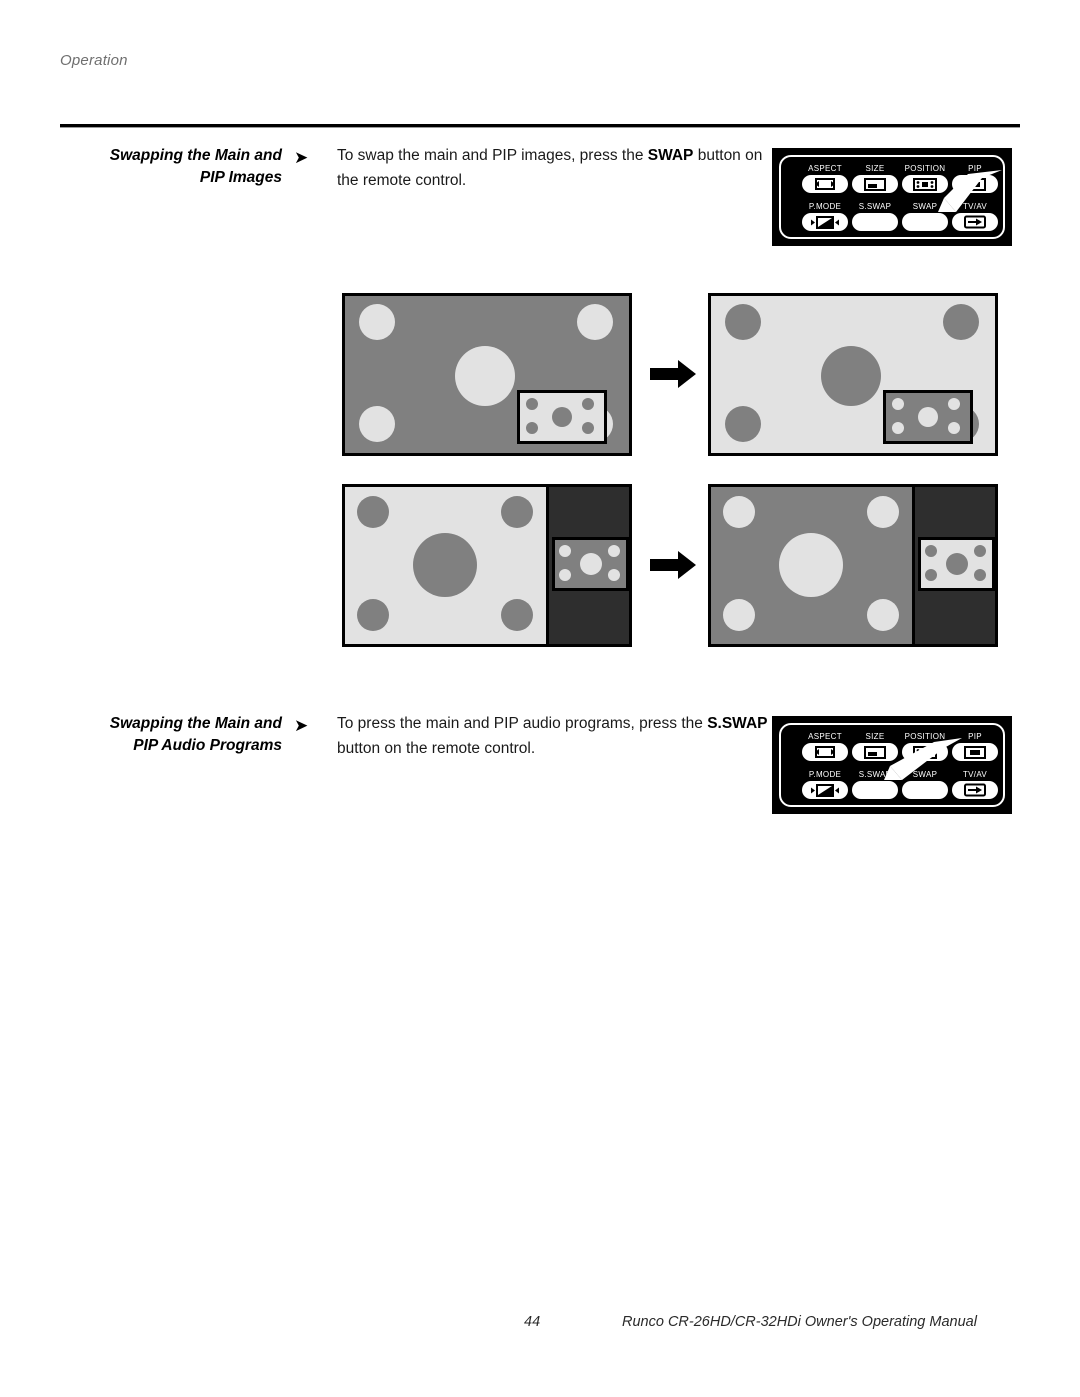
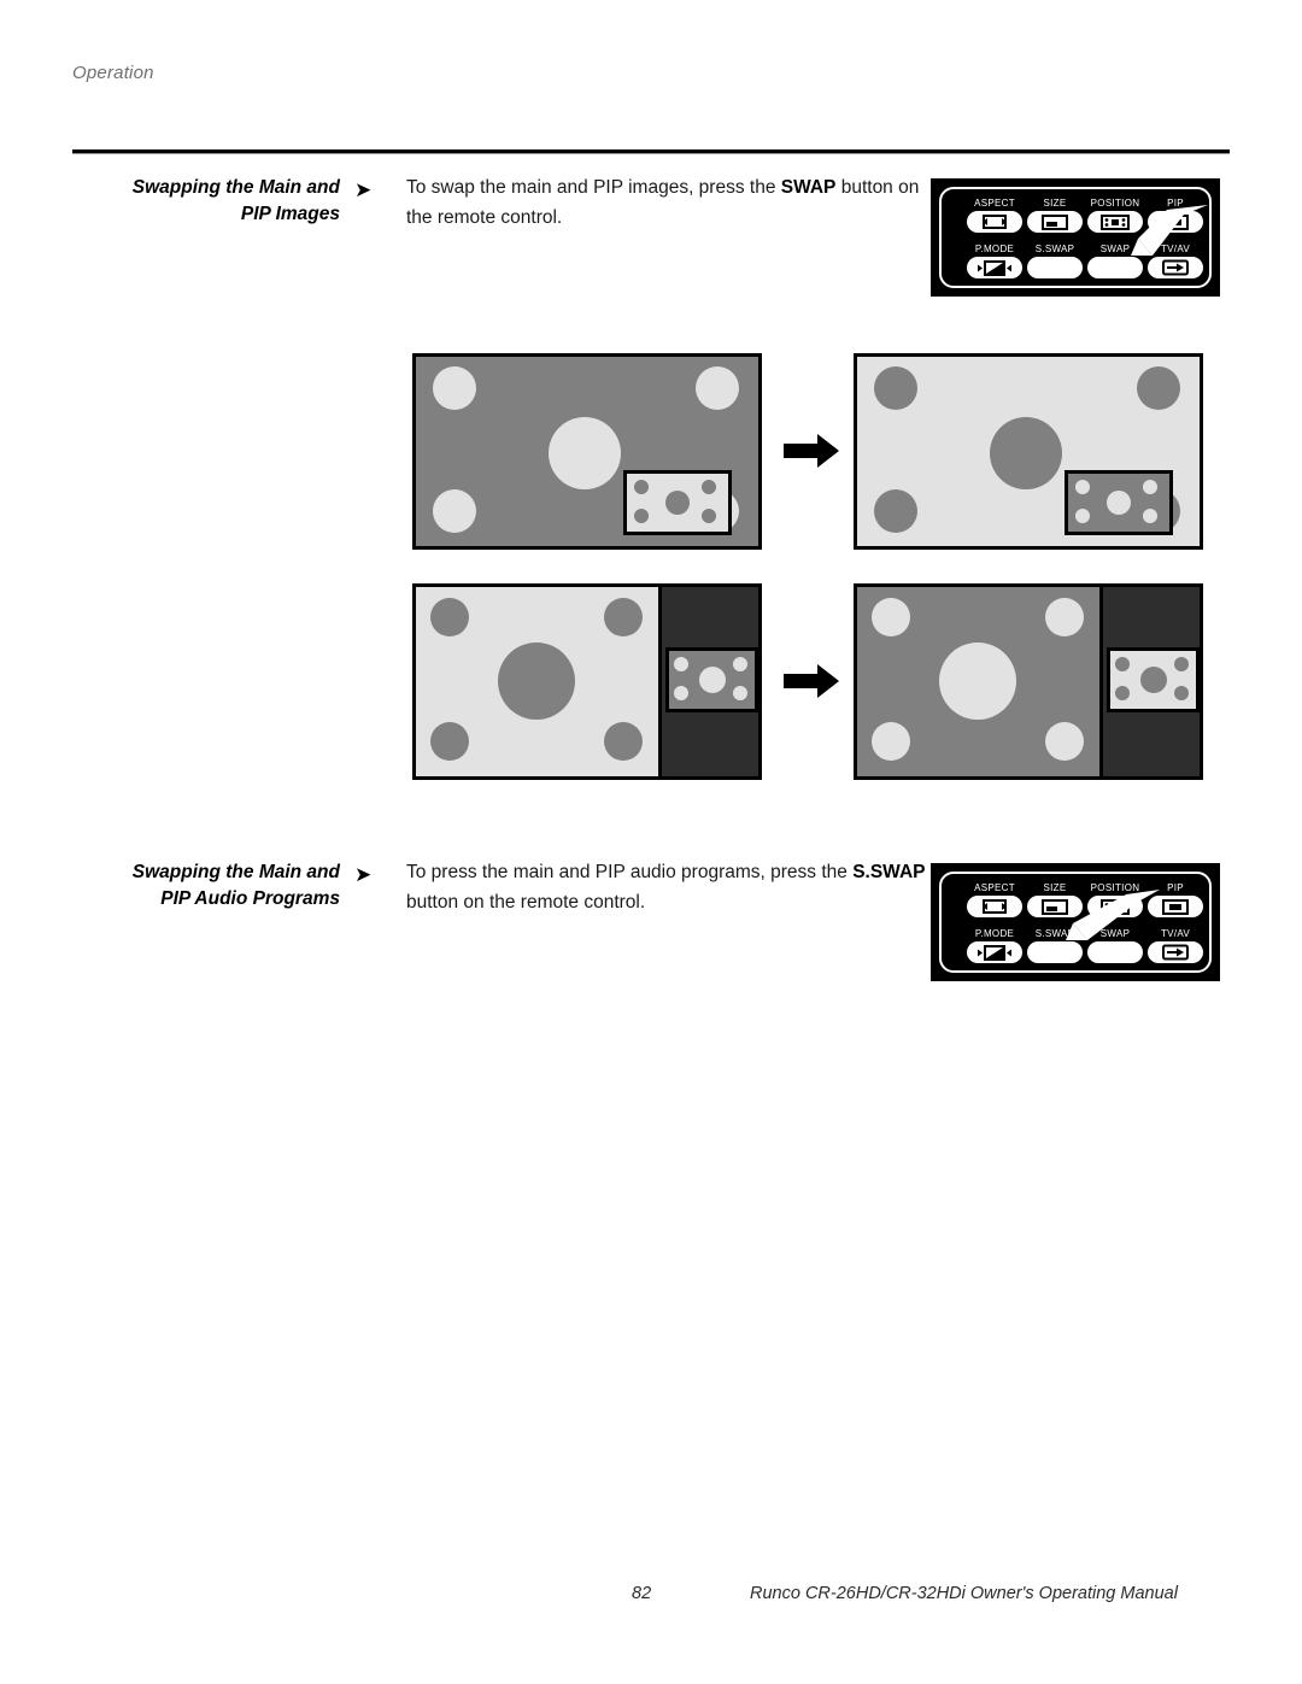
  Operation
  Swapping the Main and
  PIP Images
  ➤
  To swap the main and PIP images, press the SWAP button on the remote control.
  ASPECT
  SIZE
  POSITION
  PIP
  P.MODE
  S.SWAP
  SWAP
  TV/AV
  Swapping the Main and
  PIP Audio Programs
  ➤
  To press the main and PIP audio programs, press the S.SWAP button on the remote control.
  ASPECT
  SIZE
  POSITION
  PIP
  P.MODE
  S.SWA
  SWAP
  TV/AV
- 44
+ 82
  Runco CR-26HD/CR-32HDi Owner's Operating Manual
